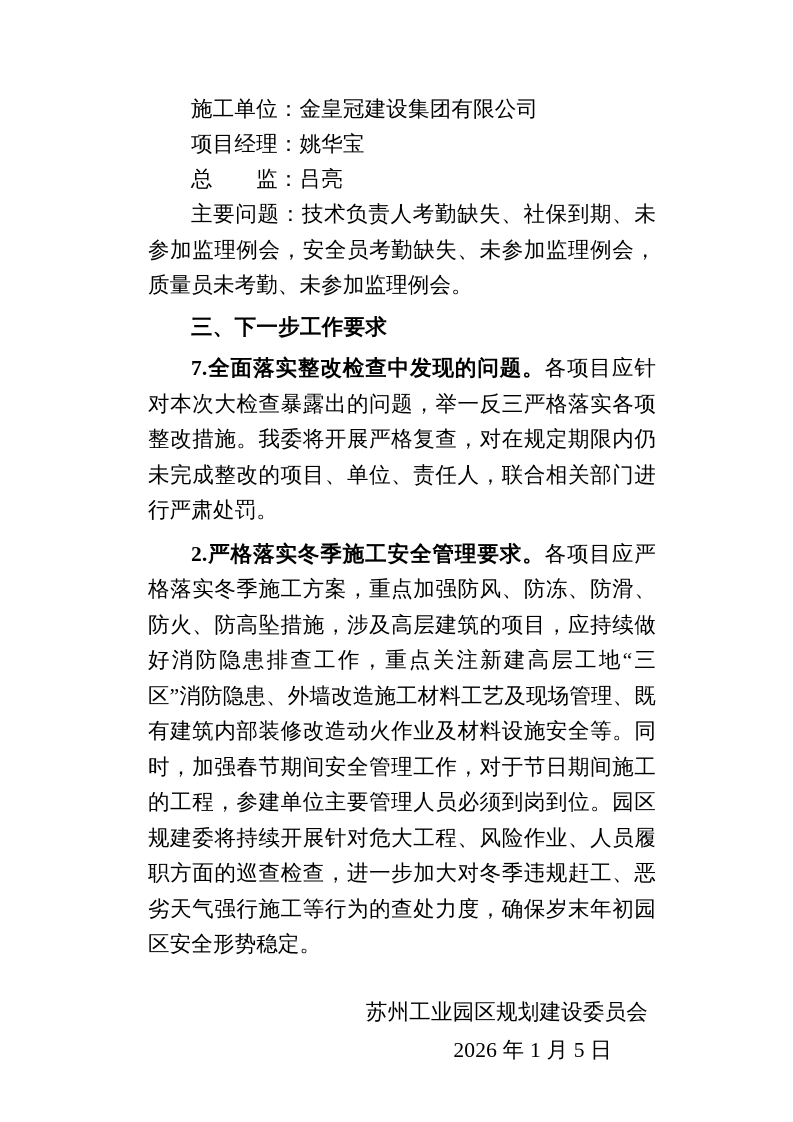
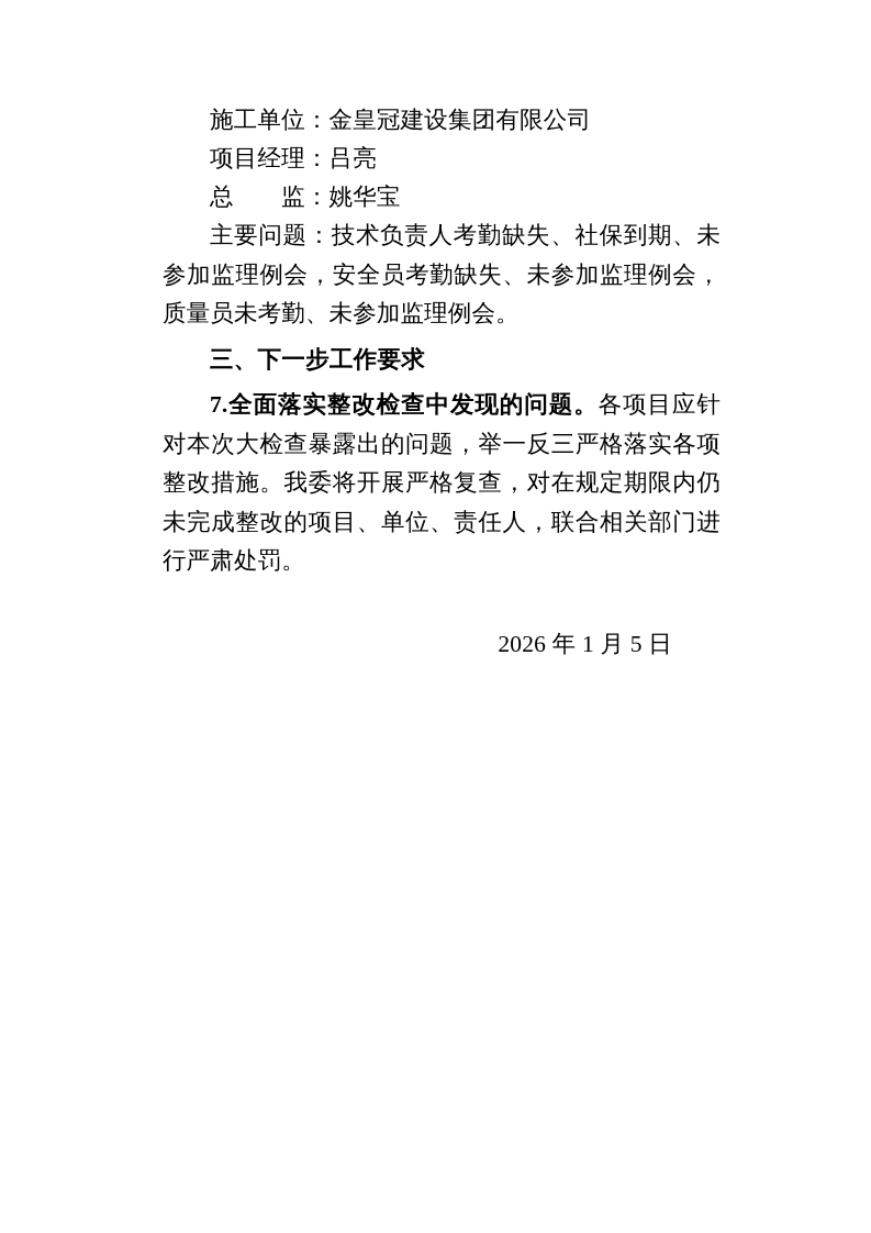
  施工单位：金皇冠建设集团有限公司
- 项目经理：姚华宝
+ 项目经理：吕亮
- 总 监：吕亮
+ 总 监：姚华宝
  主要问题：技术负责人考勤缺失、社保到期、未参加监理例会，安全员考勤缺失、未参加监理例会，质量员未考勤、未参加监理例会。
  三、下一步工作要求
  7.全面落实整改检查中发现的问题。各项目应针对本次大检查暴露出的问题，举一反三严格落实各项整改措施。我委将开展严格复查，对在规定期限内仍未完成整改的项目、单位、责任人，联合相关部门进行严肃处罚。
- 2.严格落实冬季施工安全管理要求。各项目应严格落实冬季施工方案，重点加强防风、防冻、防滑、防火、防高坠措施，涉及高层建筑的项目，应持续做好消防隐患排查工作，重点关注新建高层工地“三区”消防隐患、外墙改造施工材料工艺及现场管理、既有建筑内部装修改造动火作业及材料设施安全等。同时，加强春节期间安全管理工作，对于节日期间施工的工程，参建单位主要管理人员必须到岗到位。园区规建委将持续开展针对危大工程、风险作业、人员履职方面的巡查检查，进一步加大对冬季违规赶工、恶劣天气强行施工等行为的查处力度，确保岁末年初园区安全形势稳定。
- 苏州工业园区规划建设委员会
  2026 年 1 月 5 日
